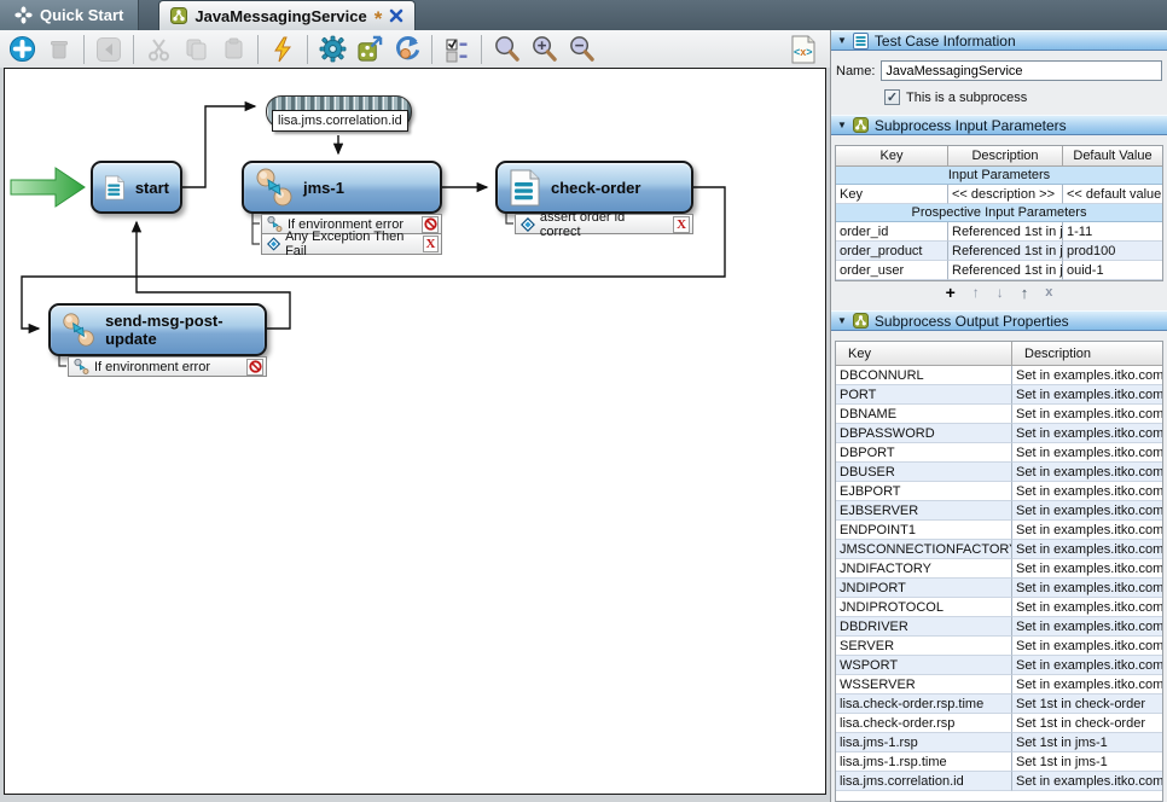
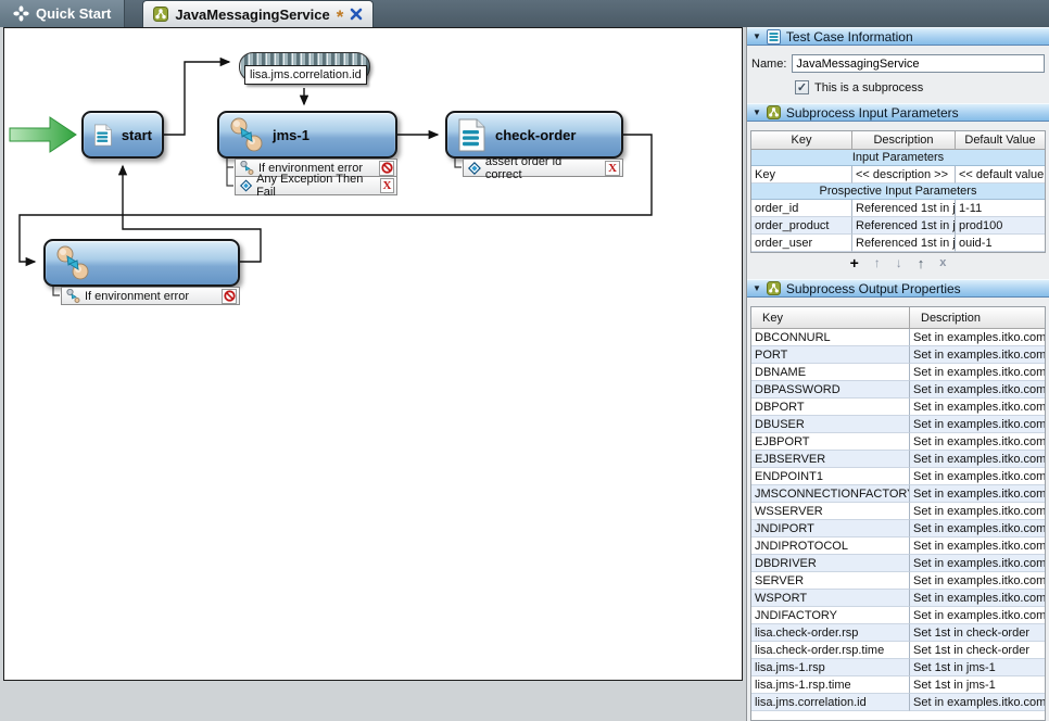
  Quick Start
  JavaMessagingService
  *
- <x>
  lisa.jms.correlation.id
  start
  jms-1
  If environment error
  Any Exception Then Fail
  X
  check-order
  assert order id correct
  X
- send-msg-post-update
  If environment error
  ▼
  Test Case Information
  Name:
  JavaMessagingService
  ✓
  This is a subprocess
  ▼
  Subprocess Input Parameters
  Key
  Description
  Default Value
  Input Parameters
  Key
  << description >>
  << default value
  Prospective Input Parameters
  order_id
  Referenced 1st in j
  1-11
  order_product
  Referenced 1st in j
  prod100
  order_user
  Referenced 1st in j
  ouid-1
  +
  ↑
  ↓
  ↑
  x
  ▼
  Subprocess Output Properties
  Key
  Description
  DBCONNURL
  Set in examples.itko.com
  PORT
  Set in examples.itko.com
  DBNAME
  Set in examples.itko.com
  DBPASSWORD
  Set in examples.itko.com
  DBPORT
  Set in examples.itko.com
  DBUSER
  Set in examples.itko.com
  EJBPORT
  Set in examples.itko.com
  EJBSERVER
  Set in examples.itko.com
  ENDPOINT1
  Set in examples.itko.com
  JMSCONNECTIONFACTOR
  Set in examples.itko.com
- JNDIFACTORY
+ WSSERVER
  Set in examples.itko.com
  JNDIPORT
  Set in examples.itko.com
  JNDIPROTOCOL
  Set in examples.itko.com
  DBDRIVER
  Set in examples.itko.com
  SERVER
  Set in examples.itko.com
  WSPORT
  Set in examples.itko.com
- WSSERVER
+ JNDIFACTORY
  Set in examples.itko.com
- lisa.check-order.rsp.time
+ lisa.check-order.rsp
  Set 1st in check-order
- lisa.check-order.rsp
+ lisa.check-order.rsp.time
  Set 1st in check-order
  lisa.jms-1.rsp
  Set 1st in jms-1
  lisa.jms-1.rsp.time
  Set 1st in jms-1
  lisa.jms.correlation.id
  Set in examples.itko.com
